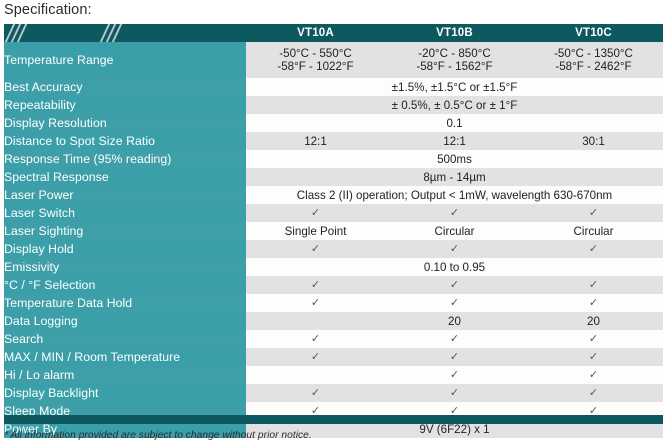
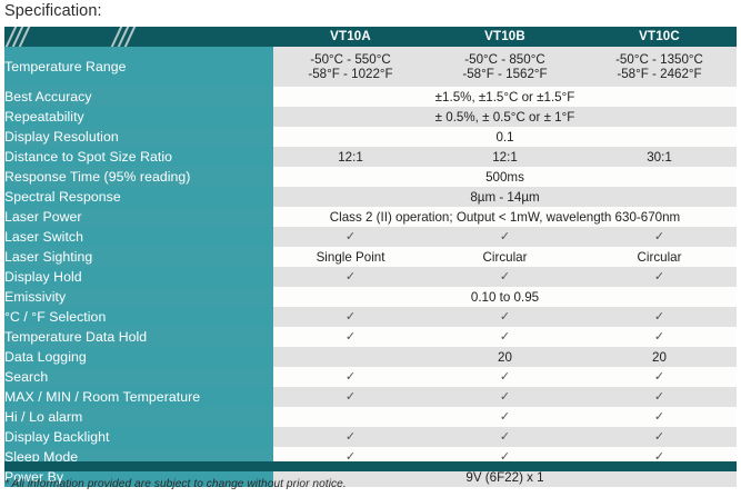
  Specification:
  	VT10A	VT10B	VT10C
- Temperature Range	-50°C - 550°C-58°F - 1022°F	-20°C - 850°C-58°F - 1562°F	-50°C - 1350°C-58°F - 2462°F
+ Temperature Range	-50°C - 550°C-58°F - 1022°F	-50°C - 850°C-58°F - 1562°F	-50°C - 1350°C-58°F - 2462°F
  Best Accuracy	±1.5%, ±1.5°C or ±1.5°F
  Repeatability	± 0.5%, ± 0.5°C or ± 1°F
  Display Resolution	0.1
  Distance to Spot Size Ratio	12:1	12:1	30:1
  Response Time (95% reading)	500ms
  Spectral Response	8µm - 14µm
  Laser Power	Class 2 (II) operation; Output < 1mW, wavelength 630-670nm
  Laser Switch	✓	✓	✓
  Laser Sighting	Single Point	Circular	Circular
  Display Hold	✓	✓	✓
  Emissivity	0.10 to 0.95
  °C / °F Selection	✓	✓	✓
  Temperature Data Hold	✓	✓	✓
  Data Logging		20	20
  Search	✓	✓	✓
  MAX / MIN / Room Temperature	✓	✓	✓
  Hi / Lo alarm		✓	✓
  Display Backlight	✓	✓	✓
  Sleep Mode	✓	✓	✓
  Power By	9V (6F22) x 1
  * All information provided are subject to change without prior notice.
